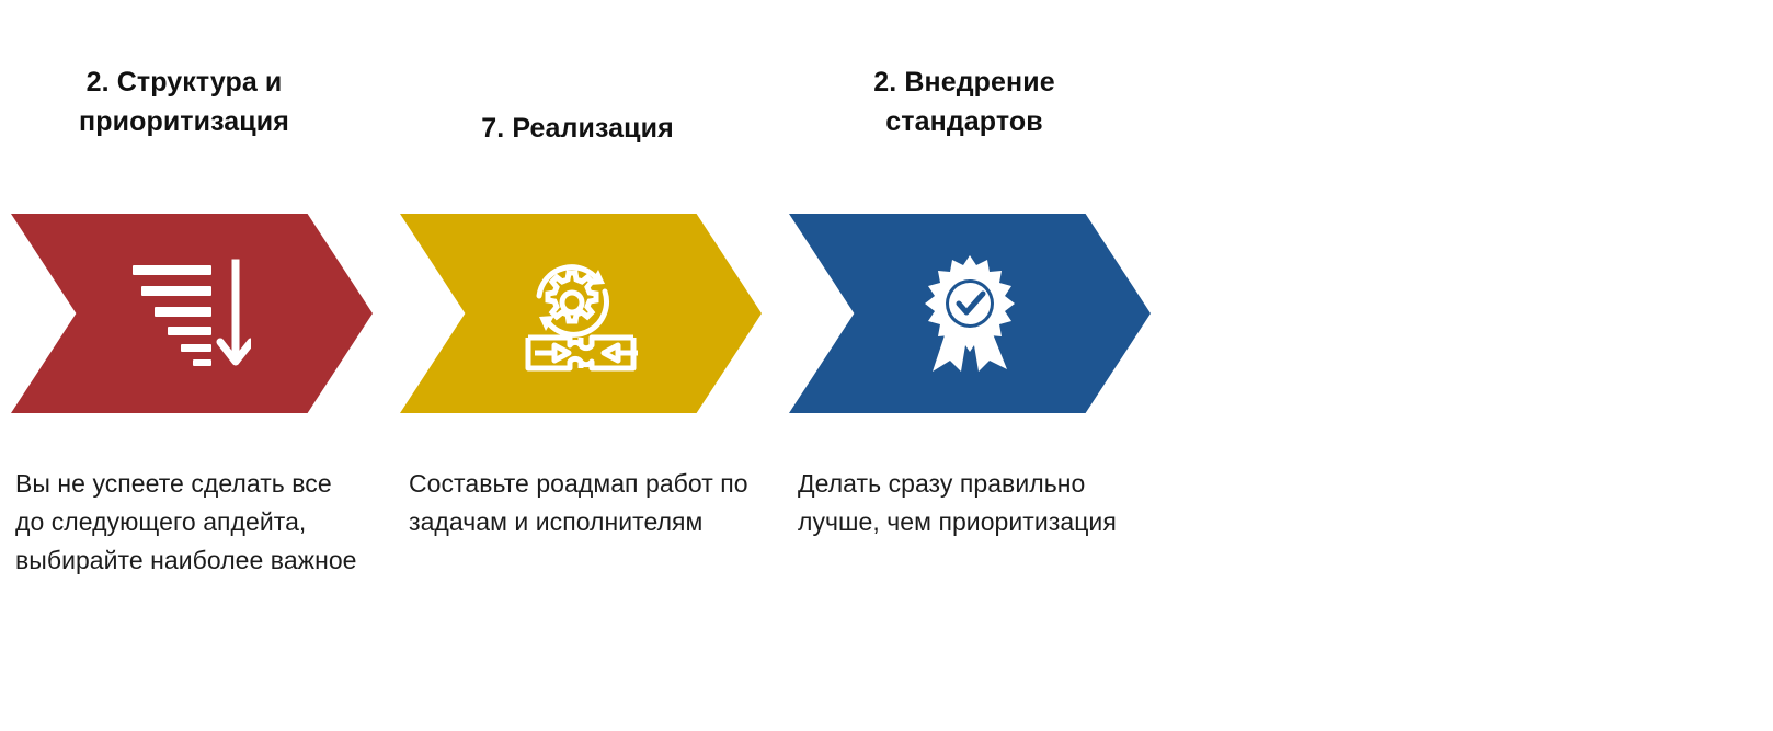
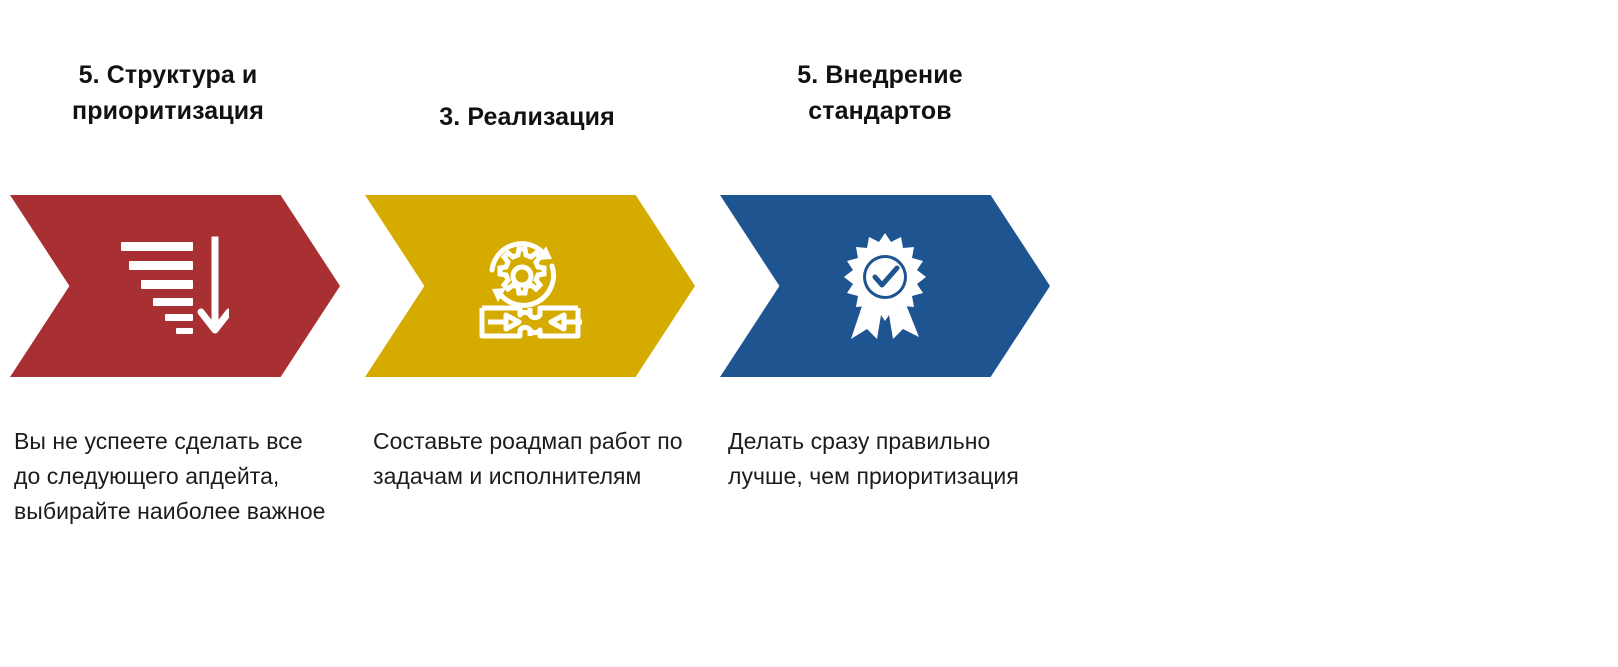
- 2. Структура и приоритизация
+ 5. Структура и приоритизация
  Вы не успеете сделать все до следующего апдейта, выбирайте наиболее важное
- 7. Реализация
+ 3. Реализация
  Составьте роадмап работ по задачам и исполнителям
- 2. Внедрение стандартов
+ 5. Внедрение стандартов
  Делать сразу правильно лучше, чем приоритизация
